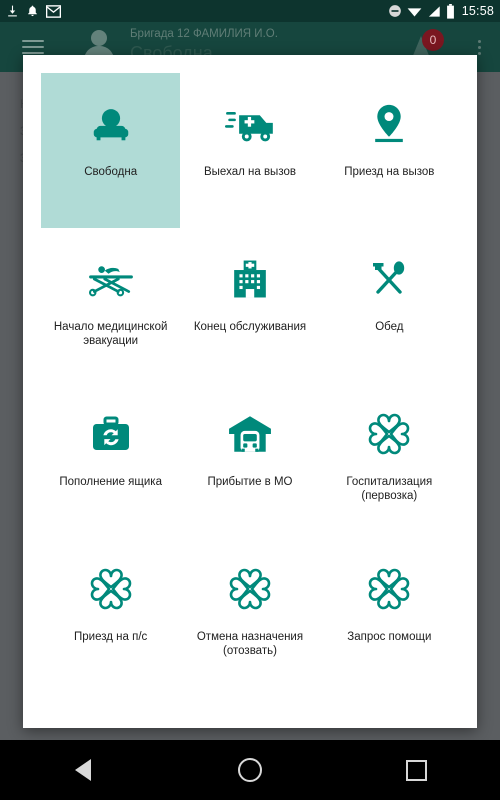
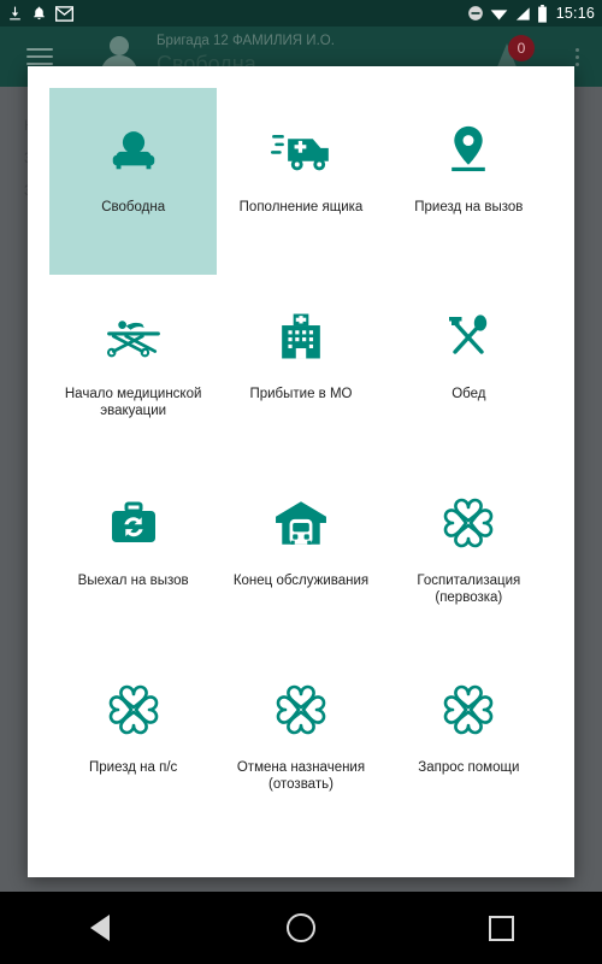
- 15:58
+ 15:16
  Бригада 12 ФАМИЛИЯ И.О.
  Свободна
  0
  Свободна
- Выехал на вызов
+ Пополнение ящика
  Приезд на вызов
  Начало медицинской эвакуации
- Конец обслуживания
+ Прибытие в МО
  Обед
- Пополнение ящика
+ Выехал на вызов
- Прибытие в МО
+ Конец обслуживания
  Госпитализация (первозка)
  Приезд на п/с
  Отмена назначения (отозвать)
  Запрос помощи
